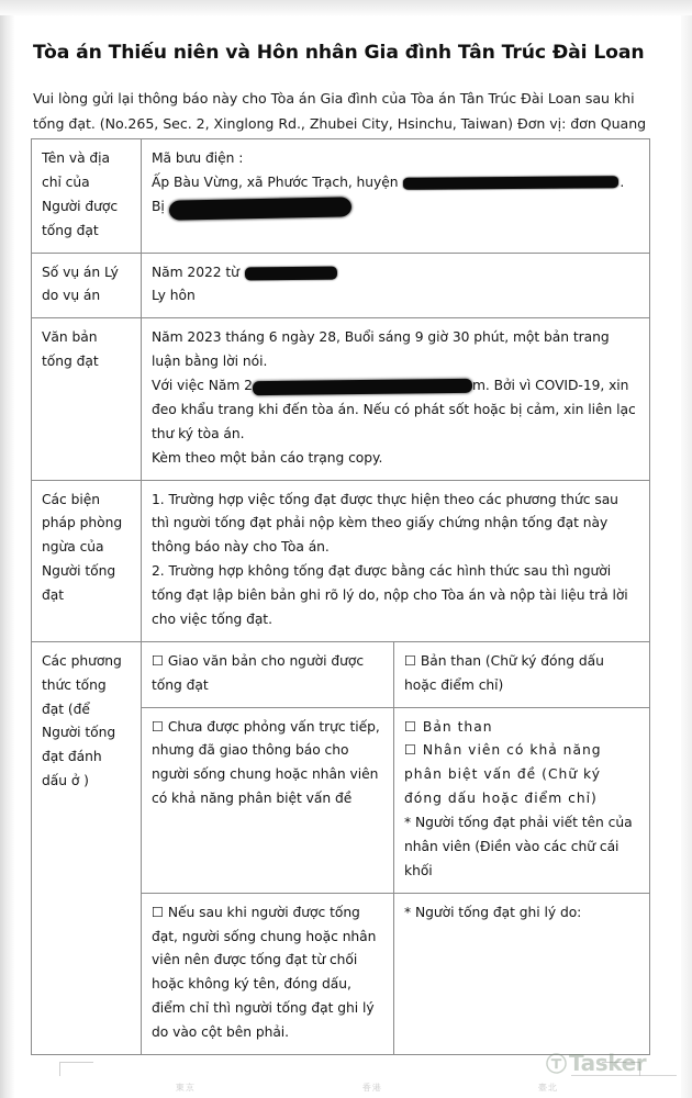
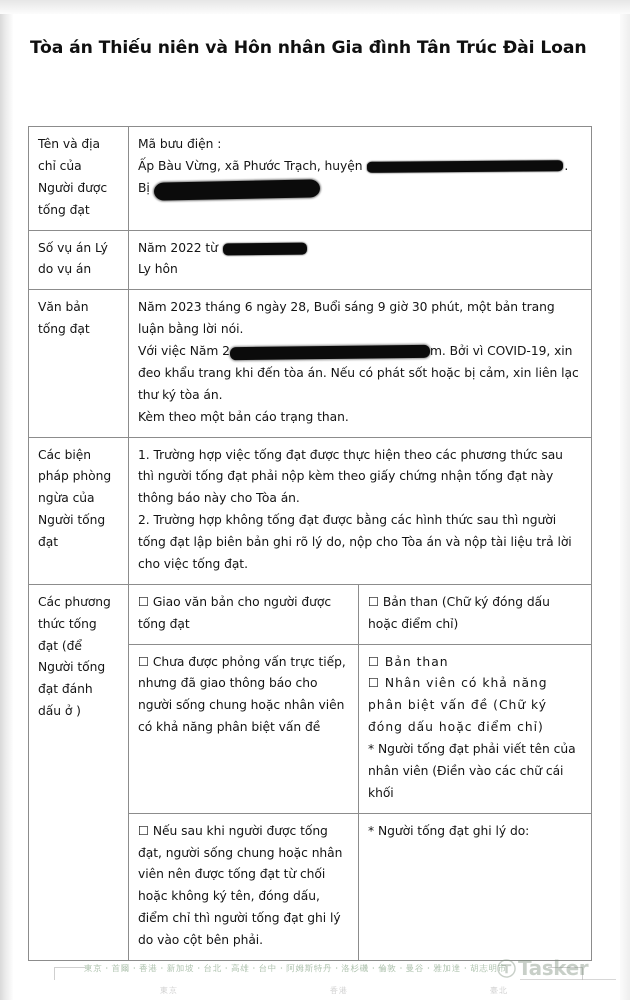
  Tòa án Thiếu niên và Hôn nhân Gia đình Tân Trúc Đài Loan
- Vui lòng gửi lại thông báo này cho Tòa án Gia đình của Tòa án Tân Trúc Đài Loan sau khi tống đạt. (No.265, Sec. 2, Xinglong Rd., Zhubei City, Hsinchu, Taiwan) Đơn vị: đơn Quang
  Tên và địa chỉ của Người được tống đạt	Mã bưu điện : Ấp Bàu Vừng, xã Phước Trạch, huyện . Bị
  Số vụ án Lý do vụ án	Năm 2022 từ Ly hôn
- Văn bản tống đạt	Năm 2023 tháng 6 ngày 28, Buổi sáng 9 giờ 30 phút, một bản trang luận bằng lời nói. Với việc Năm 2 m. Bởi vì COVID-19, xin đeo khẩu trang khi đến tòa án. Nếu có phát sốt hoặc bị cảm, xin liên lạc thư ký tòa án. Kèm theo một bản cáo trạng copy.
+ Văn bản tống đạt	Năm 2023 tháng 6 ngày 28, Buổi sáng 9 giờ 30 phút, một bản trang luận bằng lời nói. Với việc Năm 2 m. Bởi vì COVID-19, xin đeo khẩu trang khi đến tòa án. Nếu có phát sốt hoặc bị cảm, xin liên lạc thư ký tòa án. Kèm theo một bản cáo trạng than.
  Các biện pháp phòng ngừa của Người tống đạt	1. Trường hợp việc tống đạt được thực hiện theo các phương thức sau thì người tống đạt phải nộp kèm theo giấy chứng nhận tống đạt này thông báo này cho Tòa án. 2. Trường hợp không tống đạt được bằng các hình thức sau thì người tống đạt lập biên bản ghi rõ lý do, nộp cho Tòa án và nộp tài liệu trả lời cho việc tống đạt.
  Các phương thức tống đạt (để Người tống đạt đánh dấu ở )	☐ Giao văn bản cho người được tống đạt	☐ Bản than (Chữ ký đóng dấu hoặc điểm chỉ)
  ☐ Chưa được phỏng vấn trực tiếp, nhưng đã giao thông báo cho người sống chung hoặc nhân viên có khả năng phân biệt vấn đề	☐ Bản than ☐ Nhân viên có khả năng phân biệt vấn đề (Chữ ký đóng dấu hoặc điểm chỉ) * Người tống đạt phải viết tên của nhân viên (Điền vào các chữ cái khối
  ☐ Nếu sau khi người được tống đạt, người sống chung hoặc nhân viên nên được tống đạt từ chối hoặc không ký tên, đóng dấu, điểm chỉ thì người tống đạt ghi lý do vào cột bên phải.	* Người tống đạt ghi lý do:
+ 東京・首爾・香港・新加坡・台北・高雄・台中・阿姆斯特丹・洛杉磯・倫敦・曼谷・雅加達・胡志明市
  東京
  香港
  臺北
  Tasker
